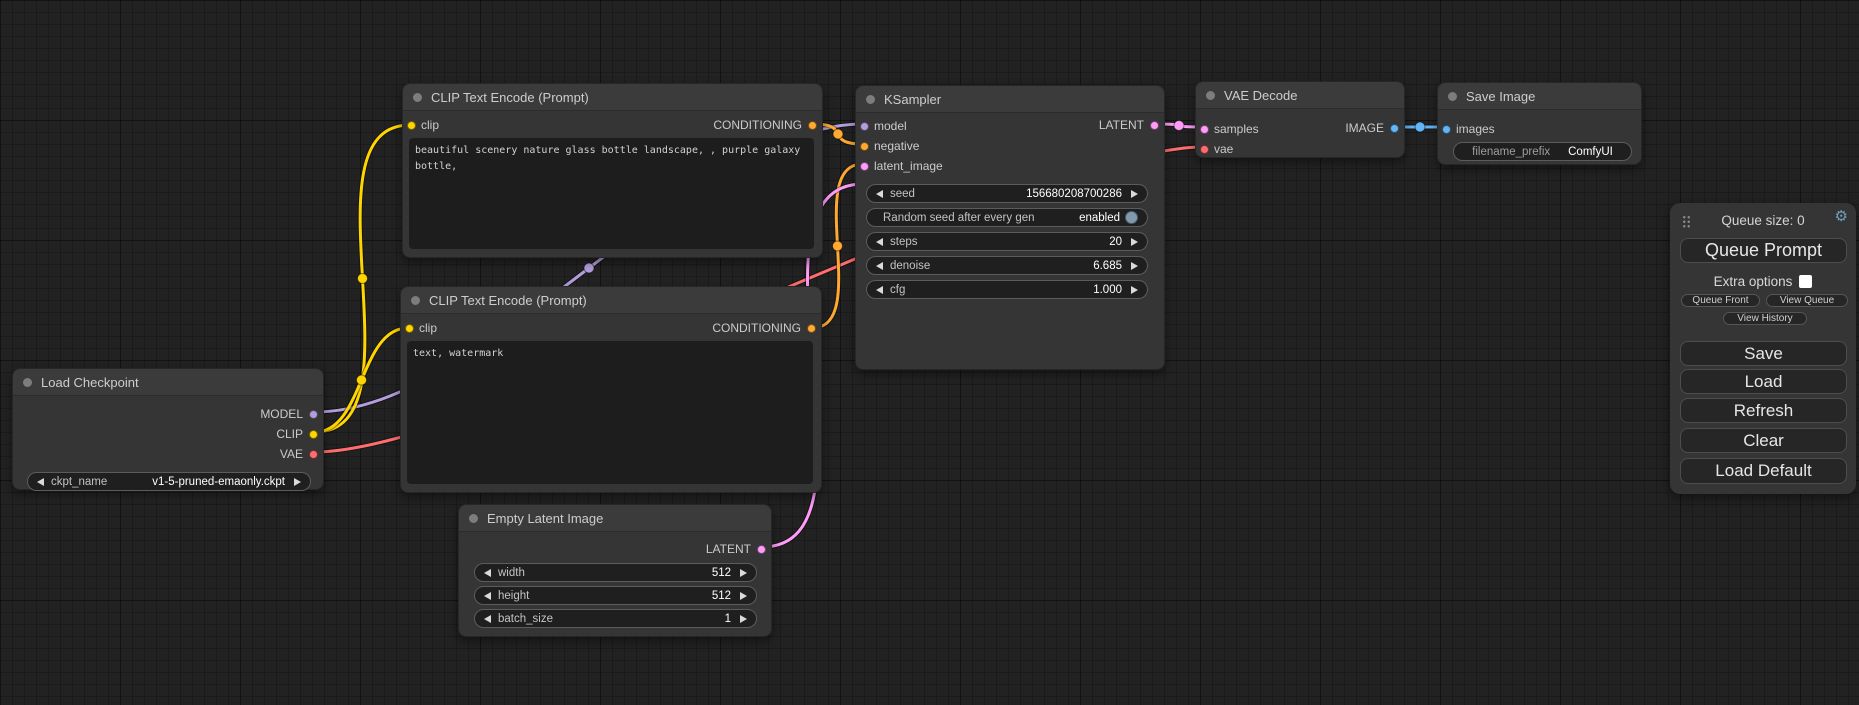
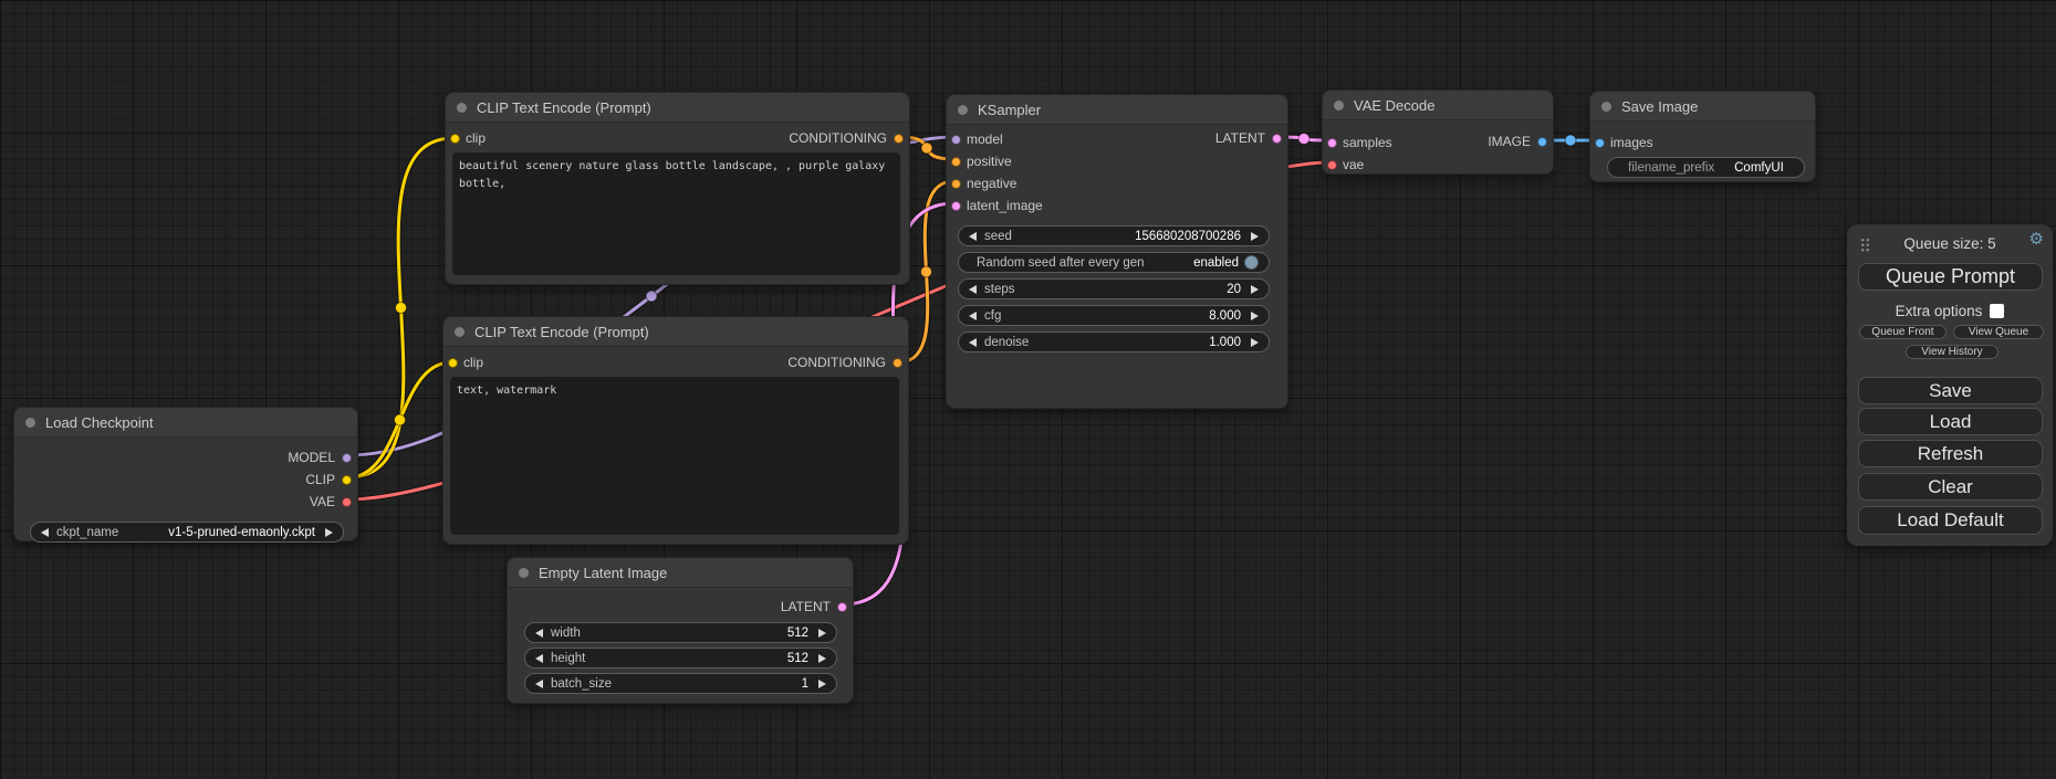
  Load Checkpoint
  MODEL
  CLIP
  VAE
  ckpt_name
  v1-5-pruned-emaonly.ckpt
  CLIP Text Encode (Prompt)
  clip
  CONDITIONING
  CLIP Text Encode (Prompt)
  clip
  CONDITIONING
  text, watermark
  Empty Latent Image
  LATENT
  width
  512
  height
  512
  batch_size
  1
  KSampler
  LATENT
  model
+ positive
  negative
  latent_image
  seed
  156680208700286
  Random seed after every gen
  enabled
  steps
  20
- denoise
+ cfg
- 6.685
+ 8.000
- cfg
+ denoise
  1.000
  VAE Decode
  IMAGE
  samples
  vae
  Save Image
  images
  filename_prefix
  ComfyUI
- Queue size: 0
+ Queue size: 5
  ⚙
  Queue Prompt
  Extra options
  Queue Front
  View Queue
  View History
  Save
  Load
  Refresh
  Clear
  Load Default
